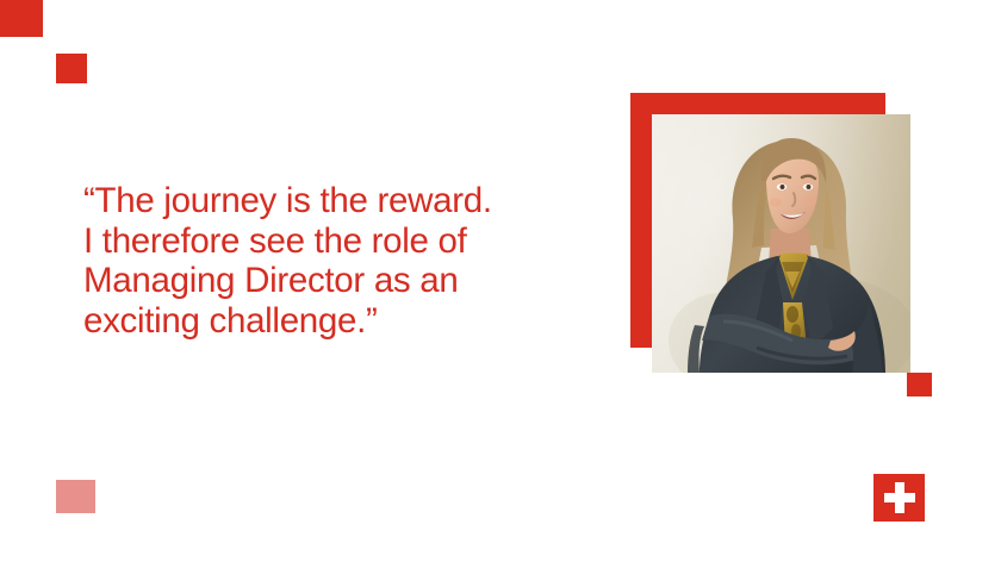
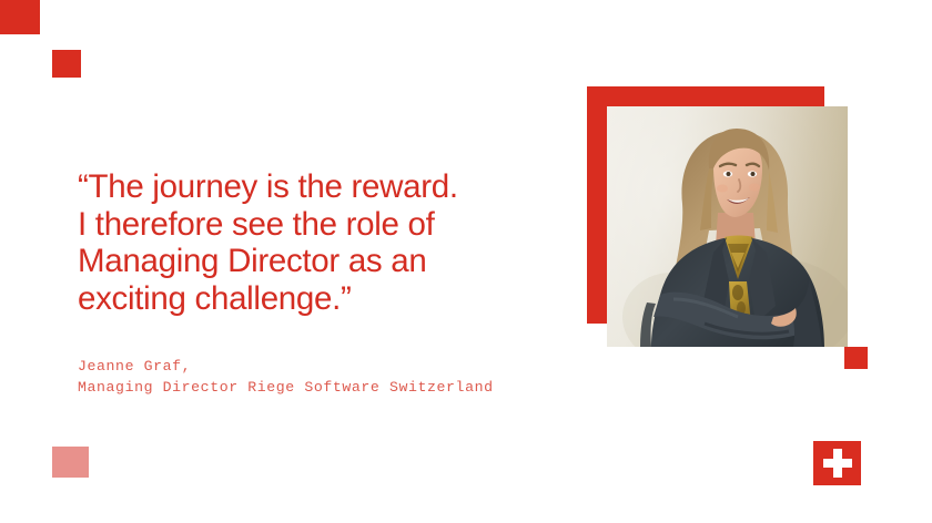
  “The journey is the reward.
  I therefore see the role of
  Managing Director as an
  exciting challenge.”
+ Jeanne Graf,
+ Managing Director Riege Software Switzerland
